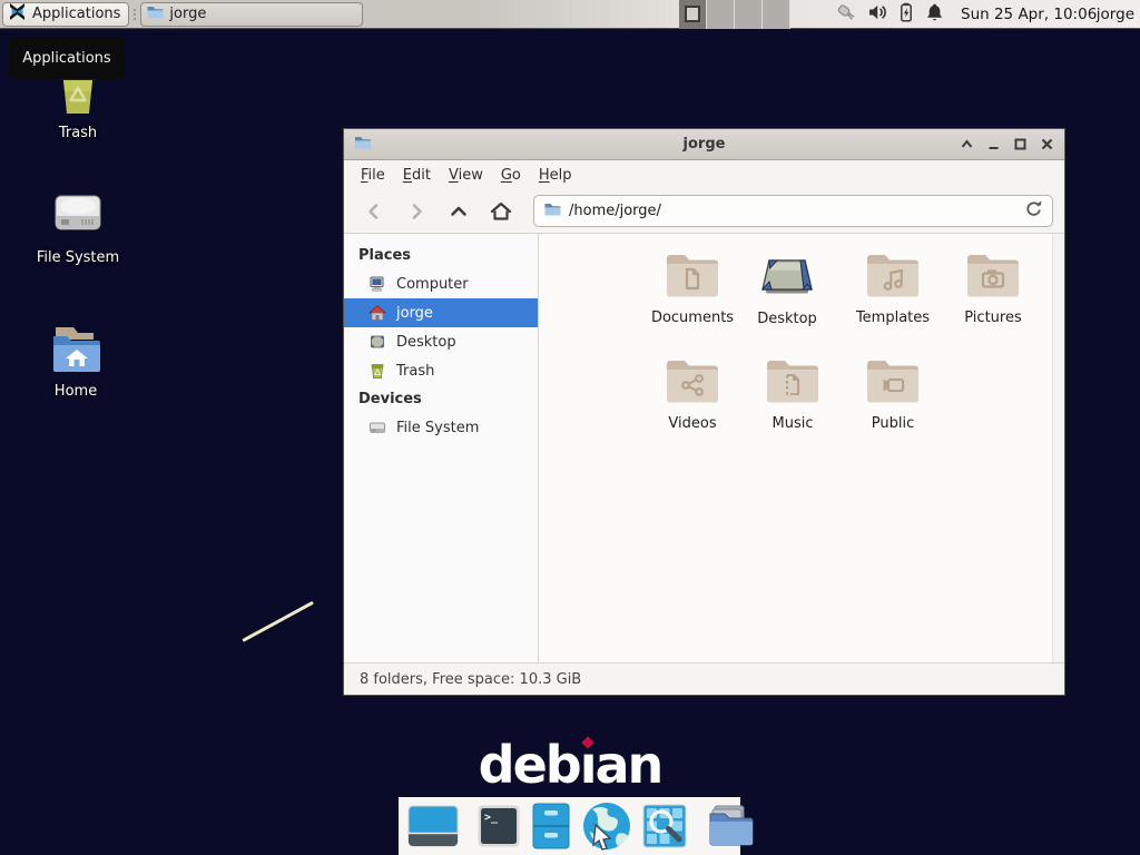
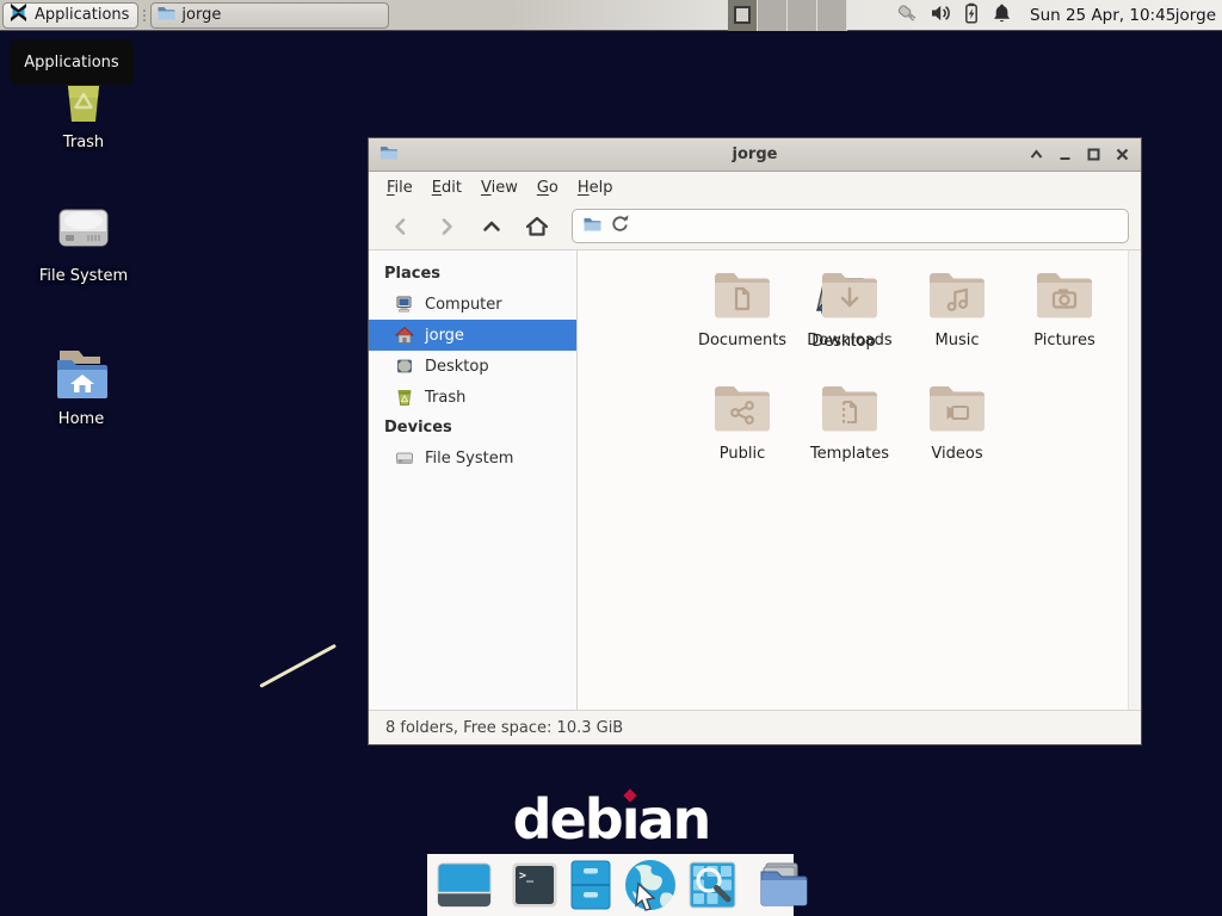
  Applications
  jorge
- Sun 25 Apr, 10:06
+ Sun 25 Apr, 10:45
  jorge
  Applications
  Trash
  File System
  Home
  jorge
  File
  Edit
  View
  Go
  Help
- /home/jorge/
  Places
  Computer
  jorge
  Desktop
  Trash
  Devices
  File System
  Desktop
  Documents
+ Downloads
- Templates
+ Music
  Pictures
- Videos
+ Public
- Music
+ Templates
- Public
+ Videos
  8 folders, Free space: 10.3 GiB
  debıan
  >_
